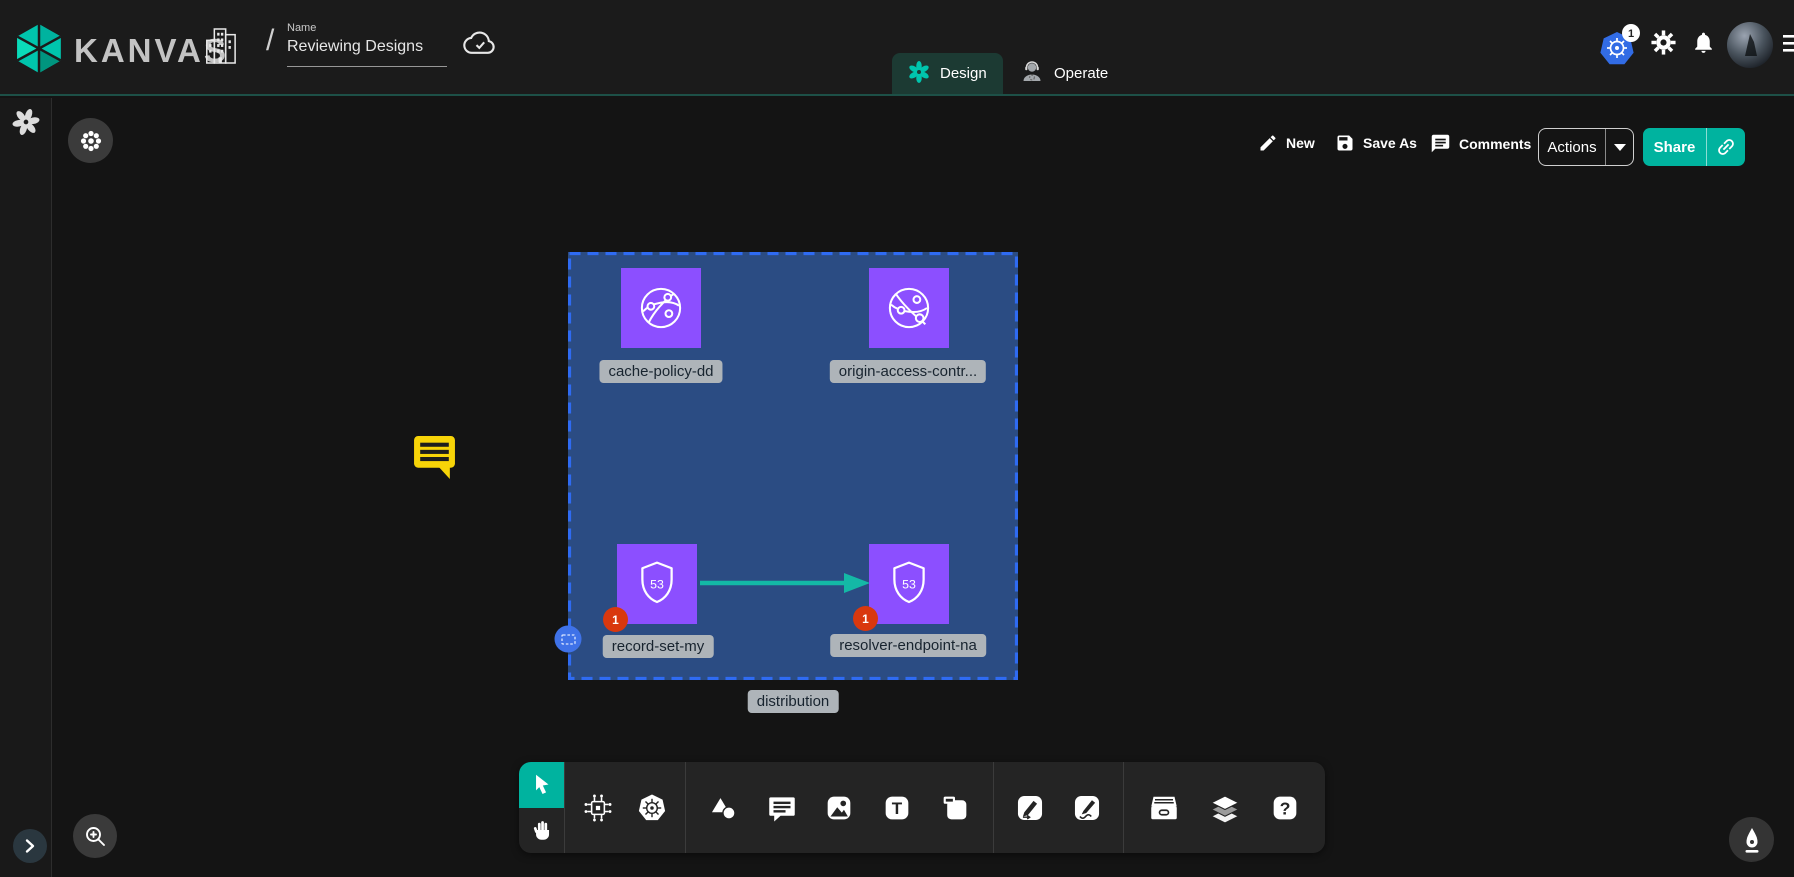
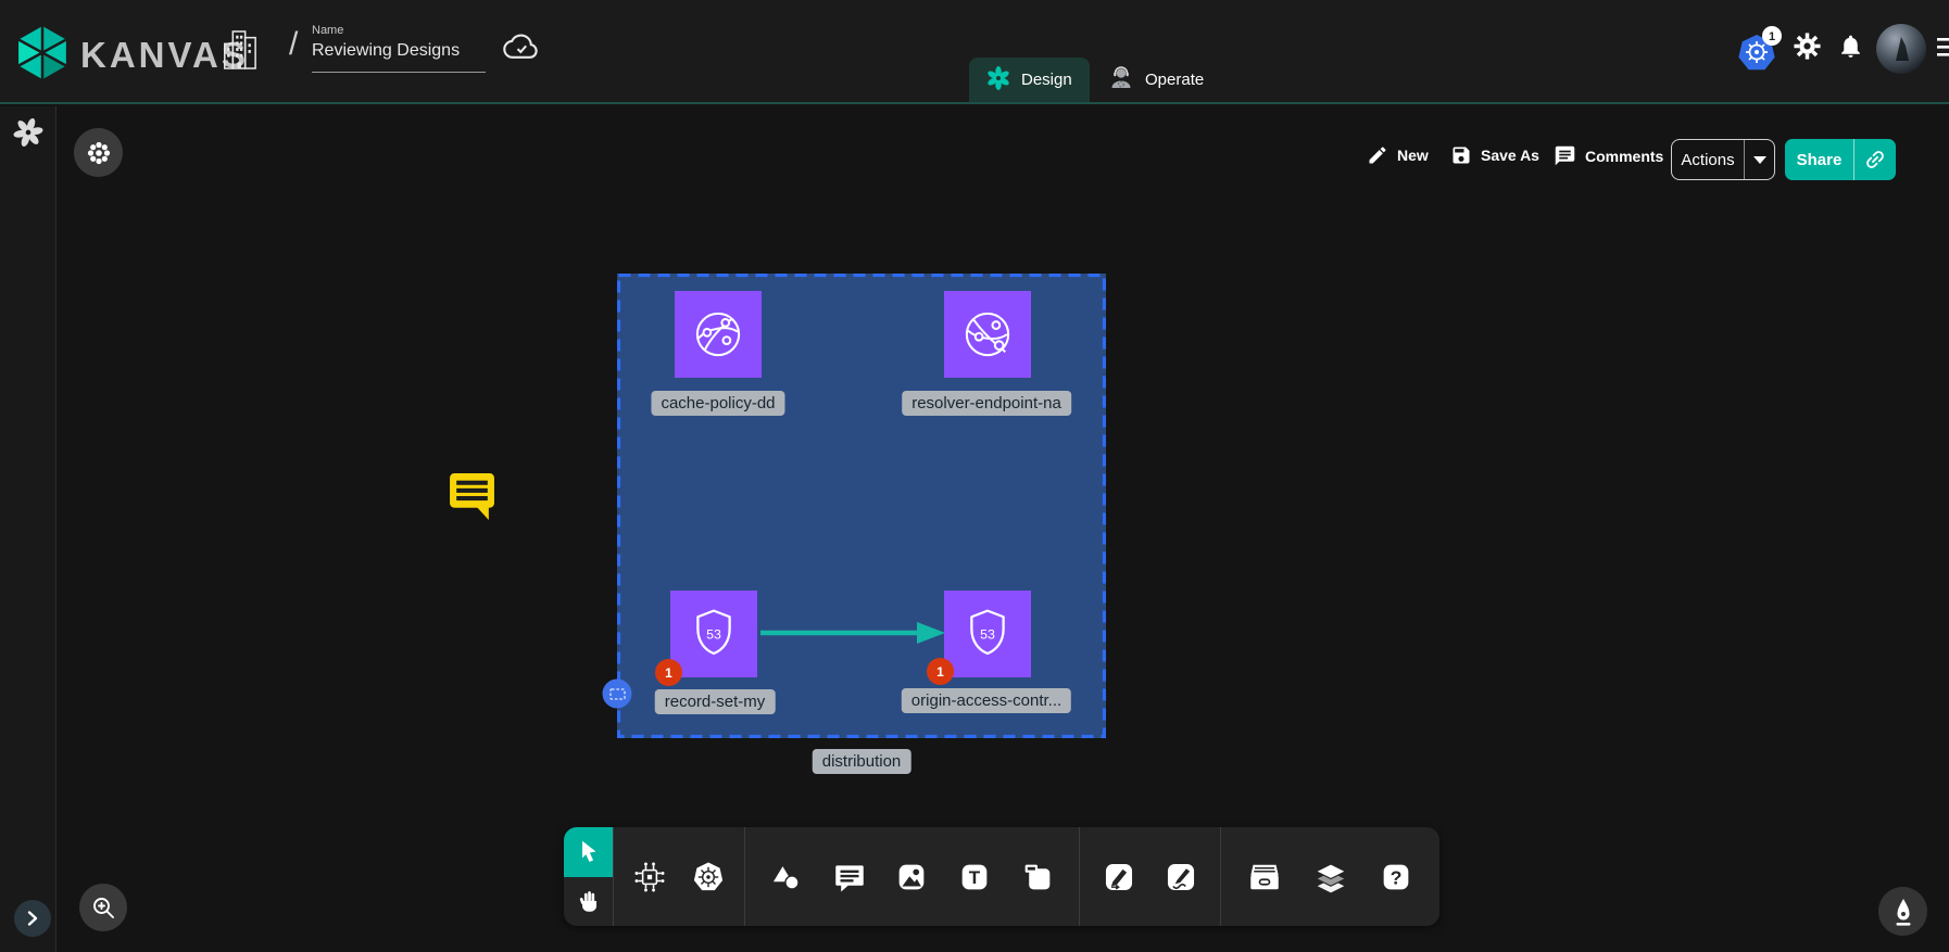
  KANVAS
  /
  Name
  Reviewing Designs
  Design
  Operate
  1
  New
  Save As
  Comments
  Actions
  Share
  distribution
  cache-policy-dd
- origin-access-contr...
+ resolver-endpoint-na
  53
  1
  record-set-my
  53
  1
- resolver-endpoint-na
+ origin-access-contr...
  T
  ?
